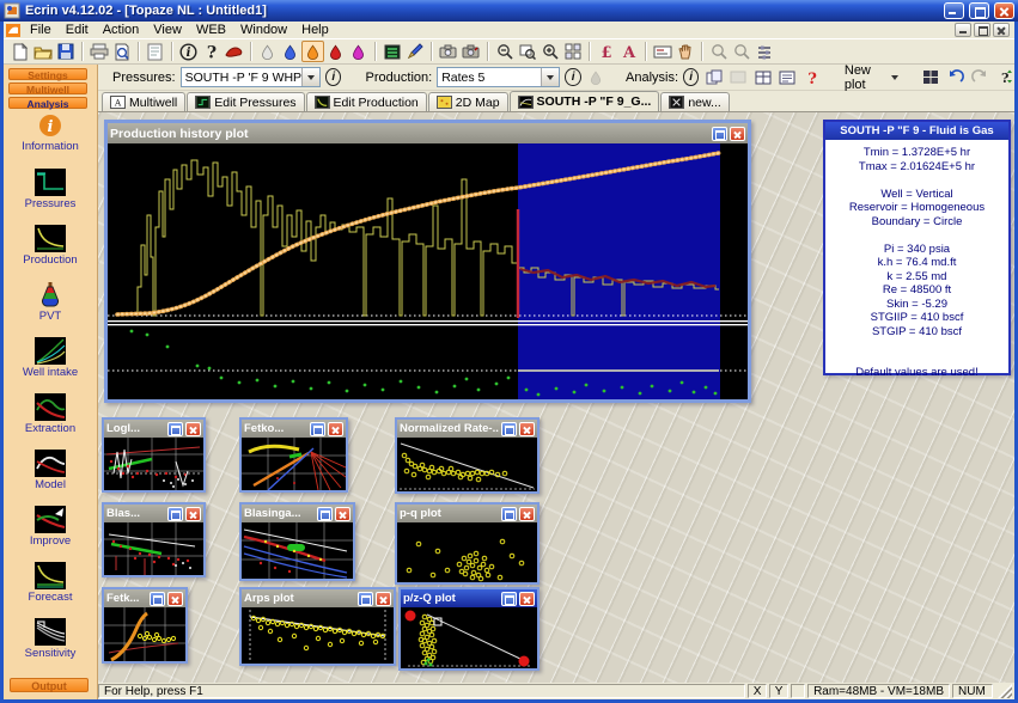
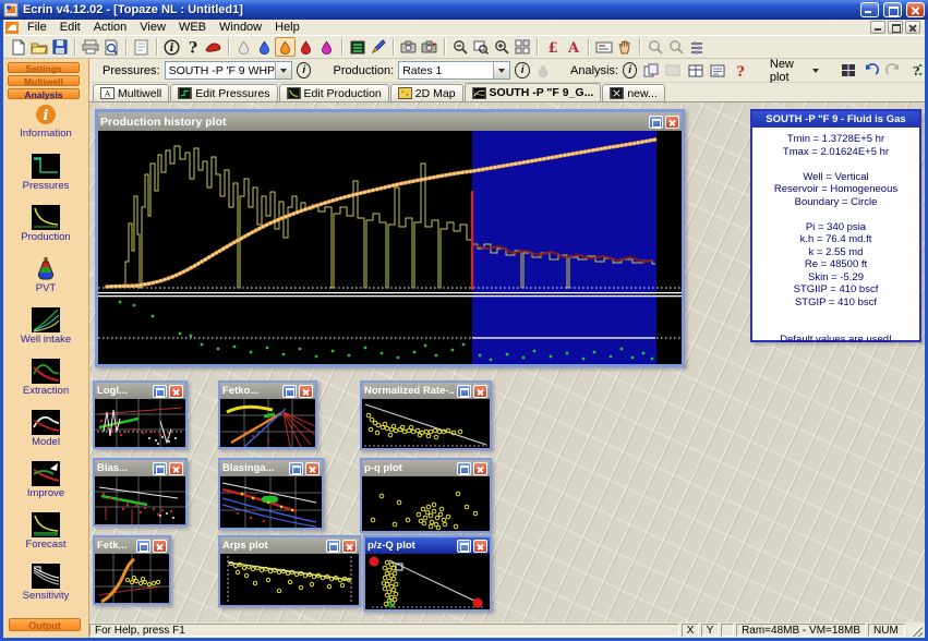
  Ecrin v4.12.02 - [Topaze NL : Untitled1]
  File
  Edit
  Action
  View
  WEB
  Window
  Help
  i
  ?
  £
  A
  Pressures:
  SOUTH -P 'F 9 WHP
  i
  Production:
- Rates 5
+ Rates 1
  i
  Analysis:
  i
  ?
  New plot
  ?
  A
  Multiwell
  Edit Pressures
  Edit Production
  2D Map
  SOUTH -P "F 9_G...
  new...
  Settings
  Multiwell
  Analysis
  i
  Information
  Pressures
  Production
  PVT
  Well intake
  Extraction
  Model
  Improve
  Forecast
  Sensitivity
  Output
  Production history plot
  SOUTH -P "F 9 - Fluid is Gas
  Tmin = 1.3728E+5 hr
  Tmax = 2.01624E+5 hr
  Well = Vertical
  Reservoir = Homogeneous
  Boundary = Circle
  Pi = 340 psia
  k.h = 76.4 md.ft
  k = 2.55 md
  Re = 48500 ft
  Skin = -5.29
  STGIIP = 410 bscf
  STGIP = 410 bscf
  Default values are used!
  Logl...
  Fetko...
  Normalized Rate-..
  Blas...
  Blasinga...
  p-q plot
  Fetk...
  Arps plot
  p/z-Q plot
  For Help, press F1
  X
  Y
  Ram=48MB - VM=18MB
  NUM
